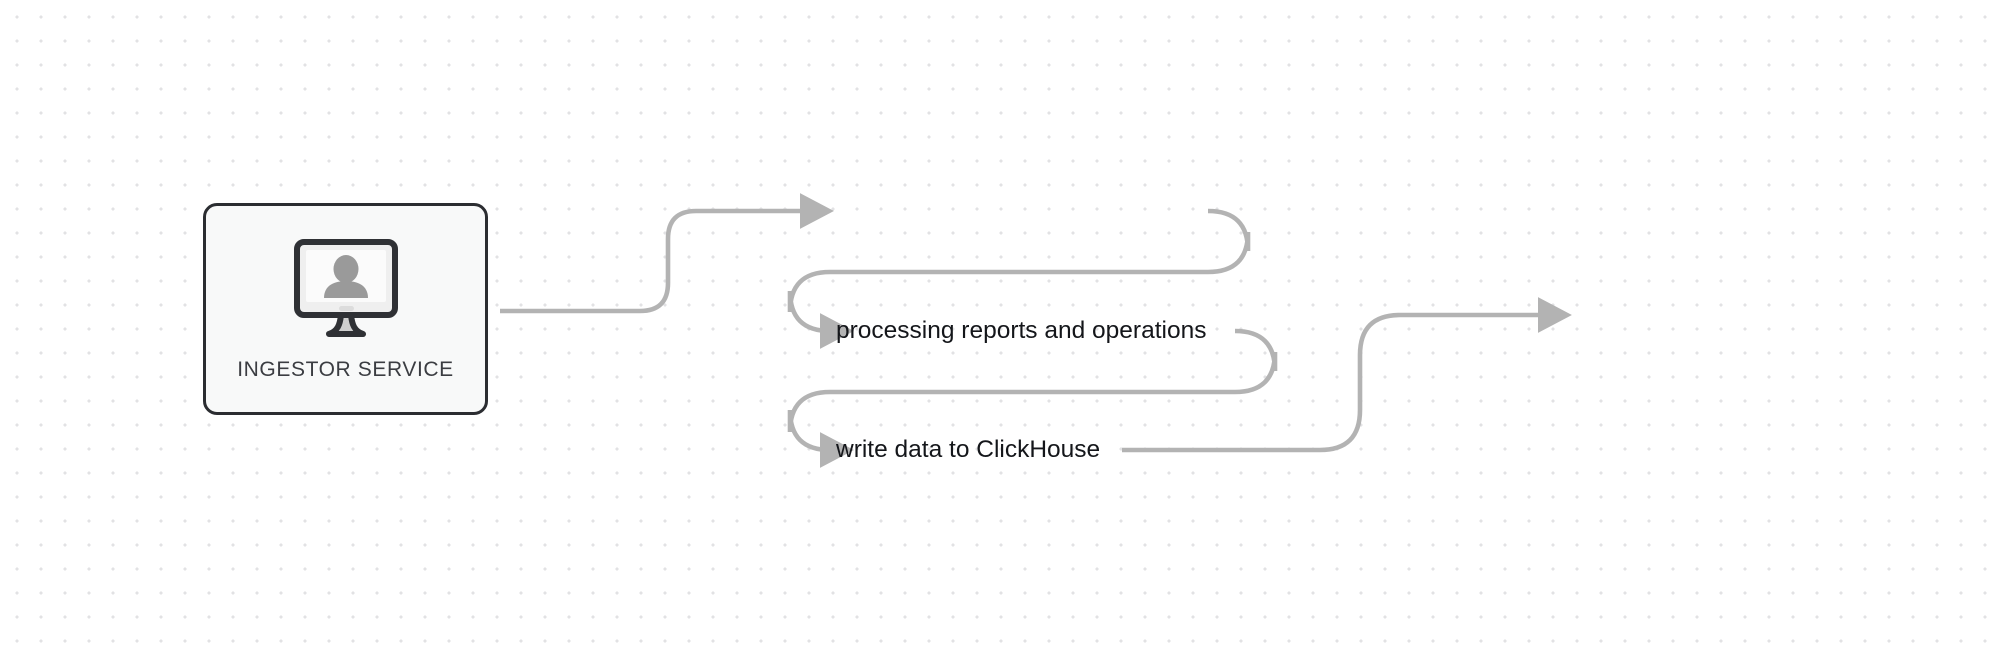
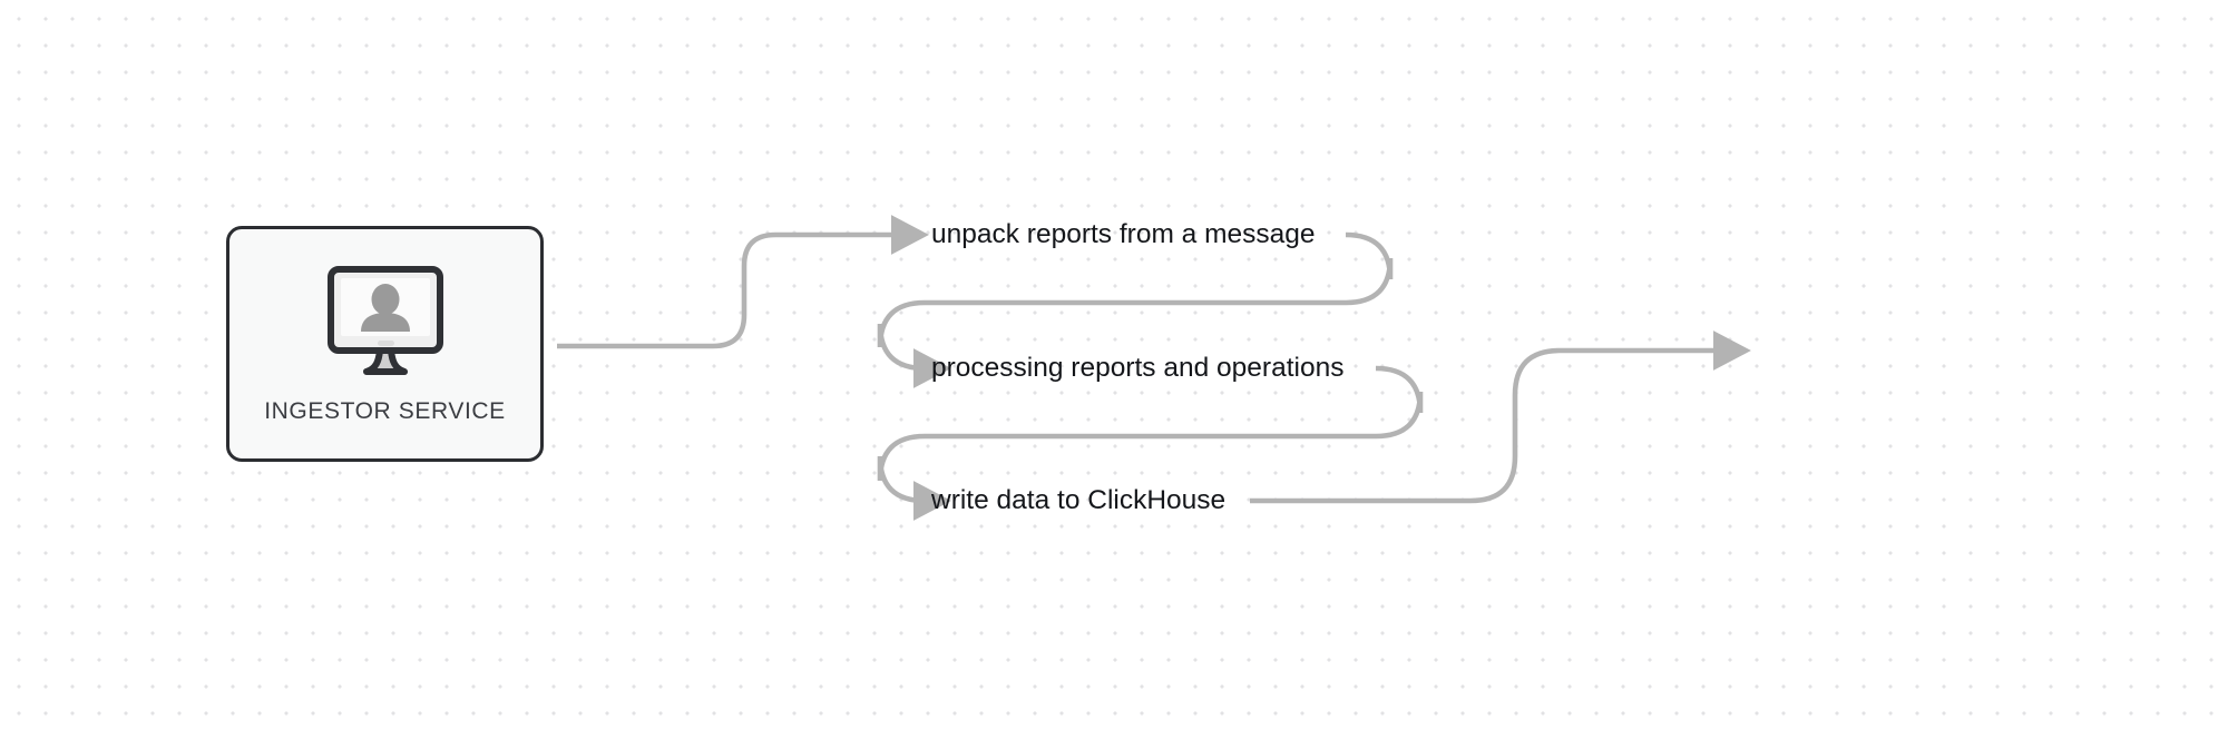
  INGESTOR SERVICE
+ unpack reports from a message
  processing reports and operations
  write data to ClickHouse
